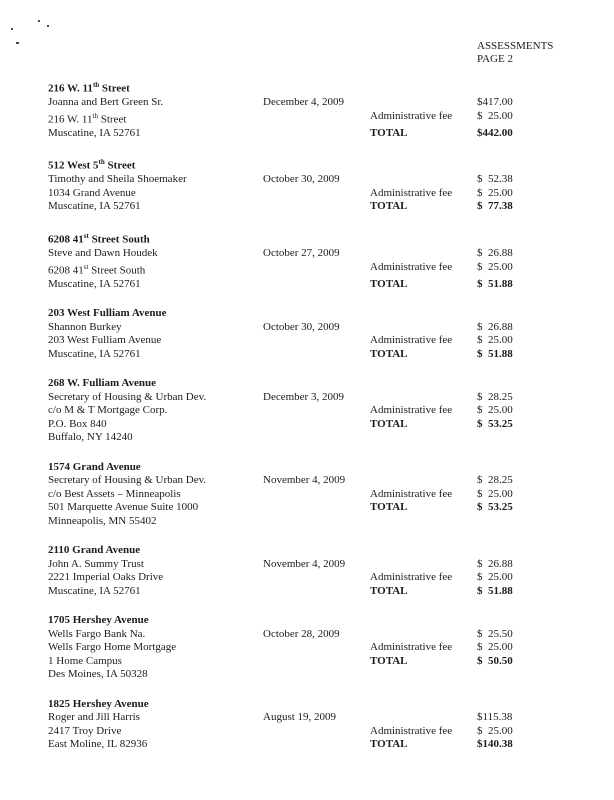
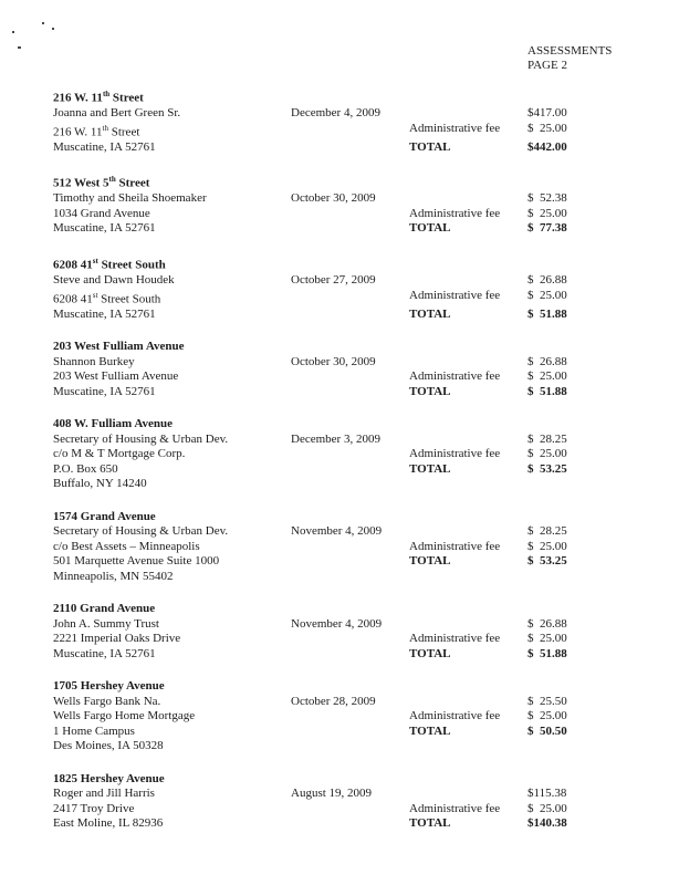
  ASSESSMENTS
  PAGE 2
  216 W. 11th Street
  Joanna and Bert Green Sr.
  December 4, 2009
  $417.00
  216 W. 11th Street
  Administrative fee
  $ 25.00
  Muscatine, IA 52761
  TOTAL
  $442.00
  512 West 5th Street
  Timothy and Sheila Shoemaker
  October 30, 2009
  $ 52.38
  1034 Grand Avenue
  Administrative fee
  $ 25.00
  Muscatine, IA 52761
  TOTAL
  $ 77.38
  6208 41st Street South
  Steve and Dawn Houdek
  October 27, 2009
  $ 26.88
  6208 41st Street South
  Administrative fee
  $ 25.00
  Muscatine, IA 52761
  TOTAL
  $ 51.88
  203 West Fulliam Avenue
  Shannon Burkey
  October 30, 2009
  $ 26.88
  203 West Fulliam Avenue
  Administrative fee
  $ 25.00
  Muscatine, IA 52761
  TOTAL
  $ 51.88
- 268 W. Fulliam Avenue
+ 408 W. Fulliam Avenue
  Secretary of Housing & Urban Dev.
  December 3, 2009
  $ 28.25
  c/o M & T Mortgage Corp.
  Administrative fee
  $ 25.00
- P.O. Box 840
+ P.O. Box 650
  TOTAL
  $ 53.25
  Buffalo, NY 14240
  1574 Grand Avenue
  Secretary of Housing & Urban Dev.
  November 4, 2009
  $ 28.25
  c/o Best Assets – Minneapolis
  Administrative fee
  $ 25.00
  501 Marquette Avenue Suite 1000
  TOTAL
  $ 53.25
  Minneapolis, MN 55402
  2110 Grand Avenue
  John A. Summy Trust
  November 4, 2009
  $ 26.88
  2221 Imperial Oaks Drive
  Administrative fee
  $ 25.00
  Muscatine, IA 52761
  TOTAL
  $ 51.88
  1705 Hershey Avenue
  Wells Fargo Bank Na.
  October 28, 2009
  $ 25.50
  Wells Fargo Home Mortgage
  Administrative fee
  $ 25.00
  1 Home Campus
  TOTAL
  $ 50.50
  Des Moines, IA 50328
  1825 Hershey Avenue
  Roger and Jill Harris
  August 19, 2009
  $115.38
  2417 Troy Drive
  Administrative fee
  $ 25.00
  East Moline, IL 82936
  TOTAL
  $140.38
